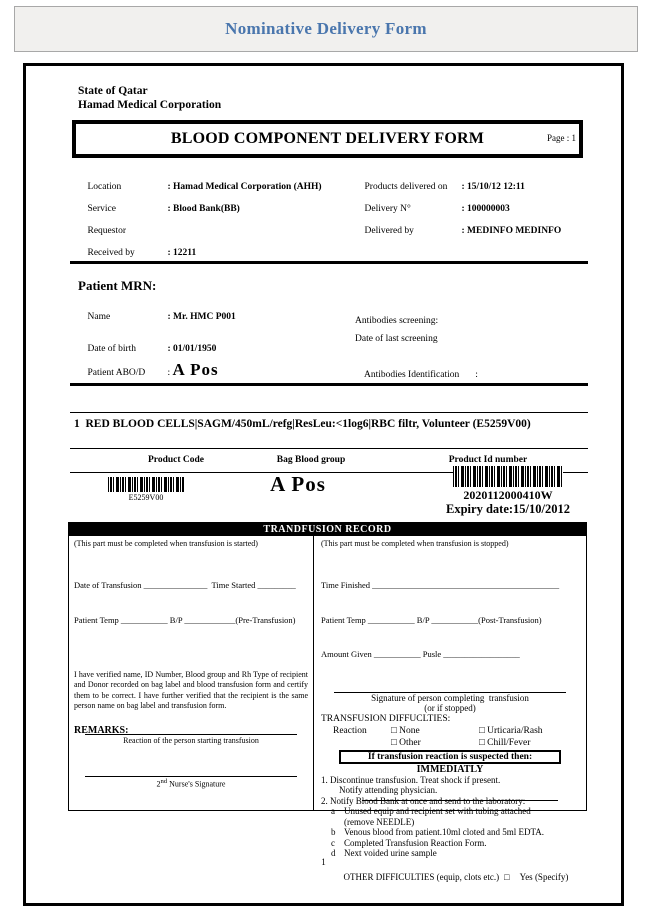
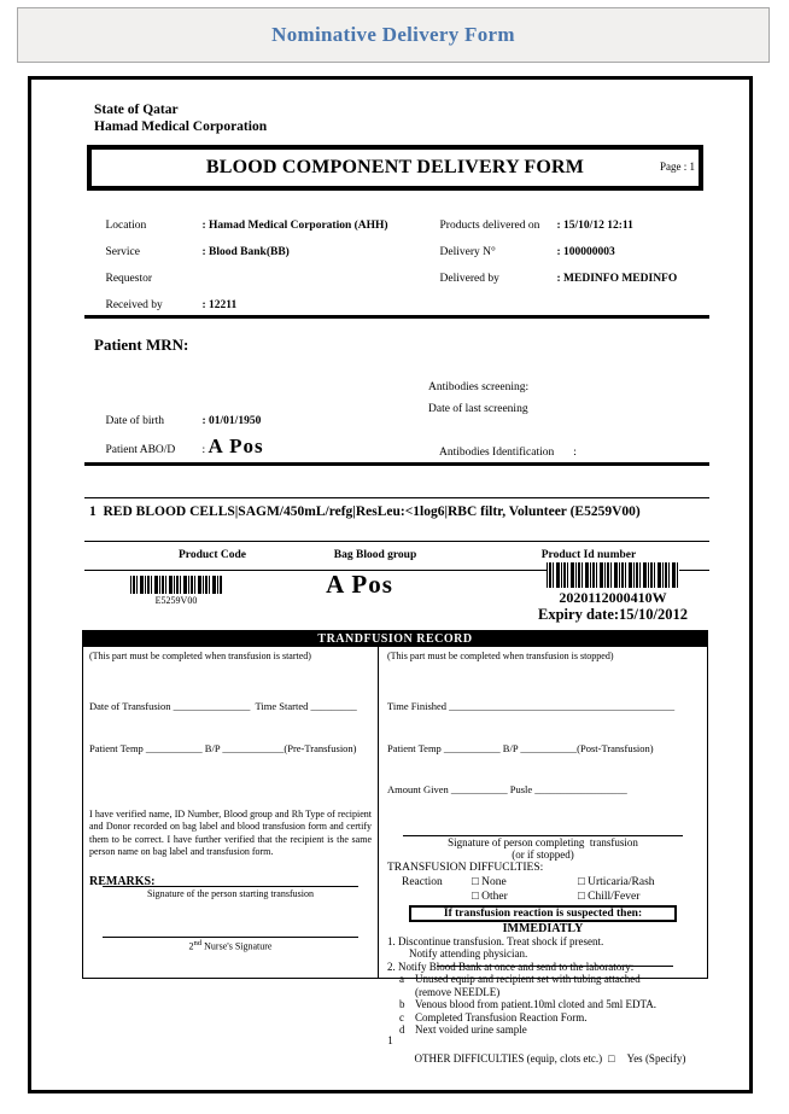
  Nominative Delivery Form
  State of Qatar
  Hamad Medical Corporation
  BLOOD COMPONENT DELIVERY FORM
  Page : 1
  Location : Hamad Medical Corporation (AHH)
  Service : Blood Bank(BB)
  Requestor
  Received by : 12211
  Products delivered on : 15/10/12 12:11
  Delivery N° : 100000003
  Delivered by : MEDINFO MEDINFO
  Patient MRN:
- Name : Mr. HMC P001
  Antibodies screening:
  Date of birth : 01/01/1950
  Date of last screening
  Patient ABO/D : A Pos
  Antibodies Identification :
  1 RED BLOOD CELLS|SAGM/450mL/refg|ResLeu:<1log6|RBC filtr, Volunteer (E5259V00)
  Product Code
  Bag Blood group
  Product Id number
  E5259V00
  A Pos
  2020112000410W
  Expiry date:15/10/2012
  TRANDFUSION RECORD
  (This part must be completed when transfusion is started)
  Date of Transfusion _______________ Time Started _________
  Patient Temp ___________ B/P ____________(Pre-Transfusion)
  I have verified name, ID Number, Blood group and Rh Type of recipient and Donor recorded on bag label and blood transfusion form and certify them to be correct. I have further verified that the recipient is the same person name on bag label and transfusion form.
  REMARKS:
- Reaction of the person starting transfusion
+ Signature of the person starting transfusion
  2 Nurse's Signature
  (This part must be completed when transfusion is stopped)
  Time Finished ____________________________________________
  Patient Temp ___________ B/P ___________(Post-Transfusion)
  Amount Given ___________ Pusle __________________
  Signature of person completing transfusion
  (or if stopped)
  TRANSFUSION DIFFUCLTIES:
  Reaction
  □ None
  □ Urticaria/Rash
  □ Other
  □ Chill/Fever
  If transfusion reaction is suspected then:
  IMMEDIATLY
  1. Discontinue transfusion. Treat shock if present.
  Notify attending physician.
  2. Notify Blood Bank at once and send to the laboratory:
  a
  Unused equip and recipient set with tubing attached
  (remove NEEDLE)
  b
  Venous blood from patient.10ml cloted and 5ml EDTA.
  c
  Completed Transfusion Reaction Form.
  d
  Next voided urine sample
  OTHER DIFFICULTIES (equip, clots etc.) □ Yes (Specify)
  1
